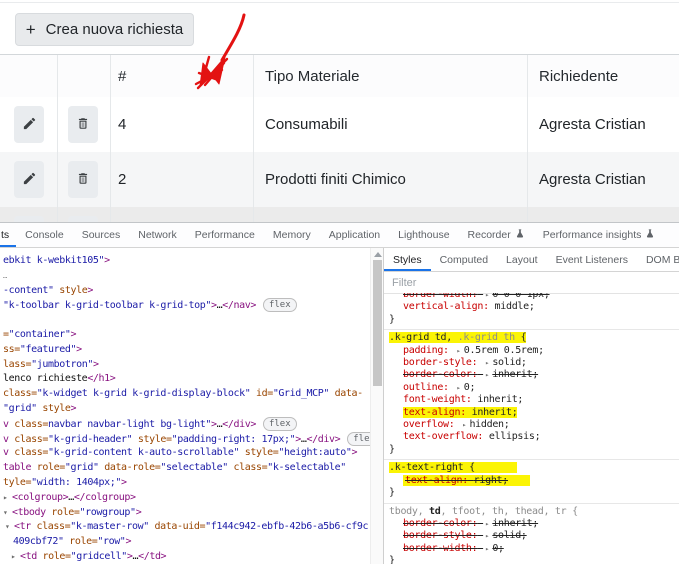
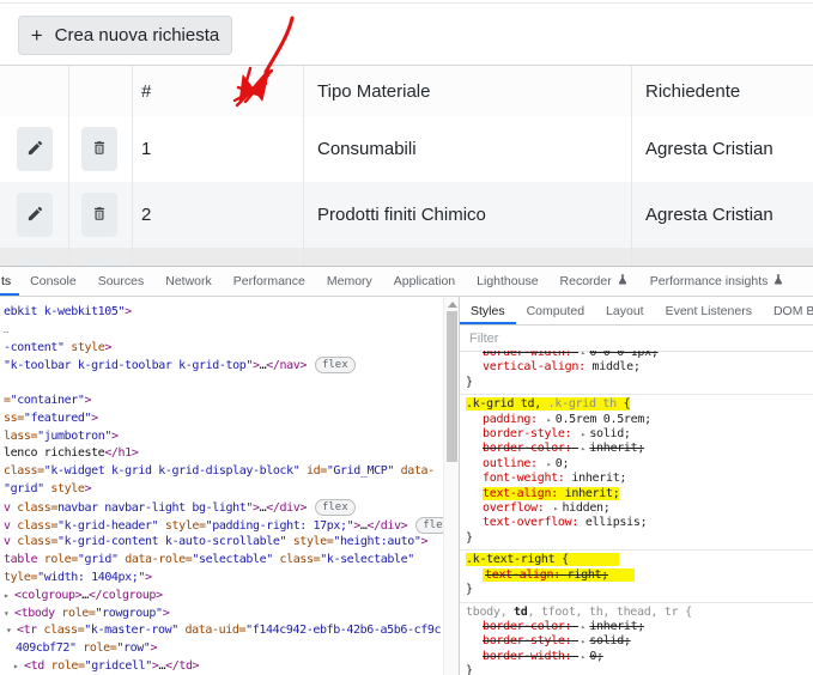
  +
  Crea nuova richiesta
  #
  Tipo Materiale
  Richiedente
- 4
+ 1
  Consumabili
  Agresta Cristian
  2
  Prodotti finiti Chimico
  Agresta Cristian
  ts
  Console
  Sources
  Network
  Performance
  Memory
  Application
  Lighthouse
  Recorder
  Performance insights
  ebkit k-webkit105">
  …
  -content" style>
  "k-toolbar k-grid-toolbar k-grid-top">…</nav> flex
  ="container">
  ss="featured">
  lass="jumbotron">
  lenco richieste</h1>
  class="k-widget k-grid k-grid-display-block" id="Grid_MCP" data-
  "grid" style>
  v class=navbar navbar-light bg-light">…</div> flex
  v class="k-grid-header" style="padding-right: 17px;">…</div> fle
  v class="k-grid-content k-auto-scrollable" style="height:auto">
  table role="grid" data-role="selectable" class="k-selectable"
  tyle="width: 1404px;">
  ▸ <colgroup>…</colgroup>
  ▾ <tbody role="rowgroup">
  ▾ <tr class="k-master-row" data-uid="f144c942-ebfb-42b6-a5b6-cf9c
  409cbf72" role="row">
  ▸ <td role="gridcell">…</td>
  Styles
  Computed
  Layout
  Event Listeners
  Filter
  border-width: ▸ 0 0 0 1px;
  vertical-align: middle;
  }
  .k-grid td, .k-grid th {
  padding: ▸ 0.5rem 0.5rem;
  border-style: ▸ solid;
  border-color: ▸ inherit;
  outline: ▸ 0;
  font-weight: inherit;
  text-align: inherit;
  overflow: ▸ hidden;
  text-overflow: ellipsis;
  }
  .k-text-right {
  text-align: right;
  }
  tbody, td, tfoot, th, thead, tr {
  border-color: ▸ inherit;
  border-style: ▸ solid;
  border-width: ▸ 0;
  }
